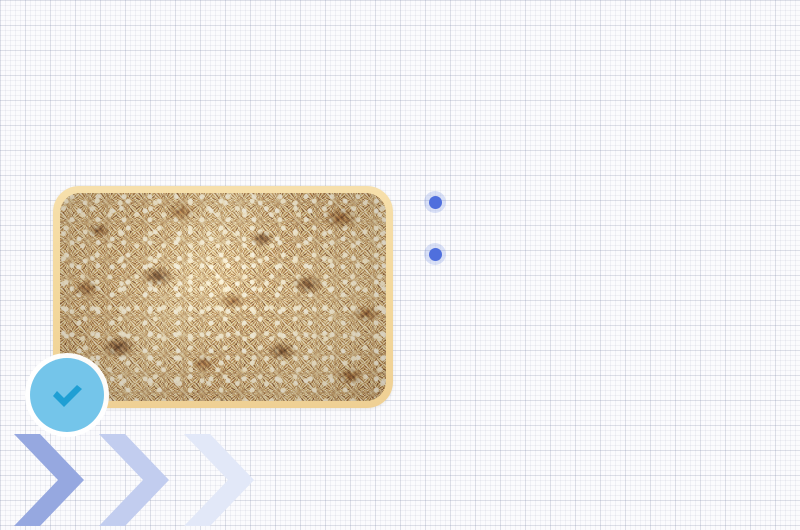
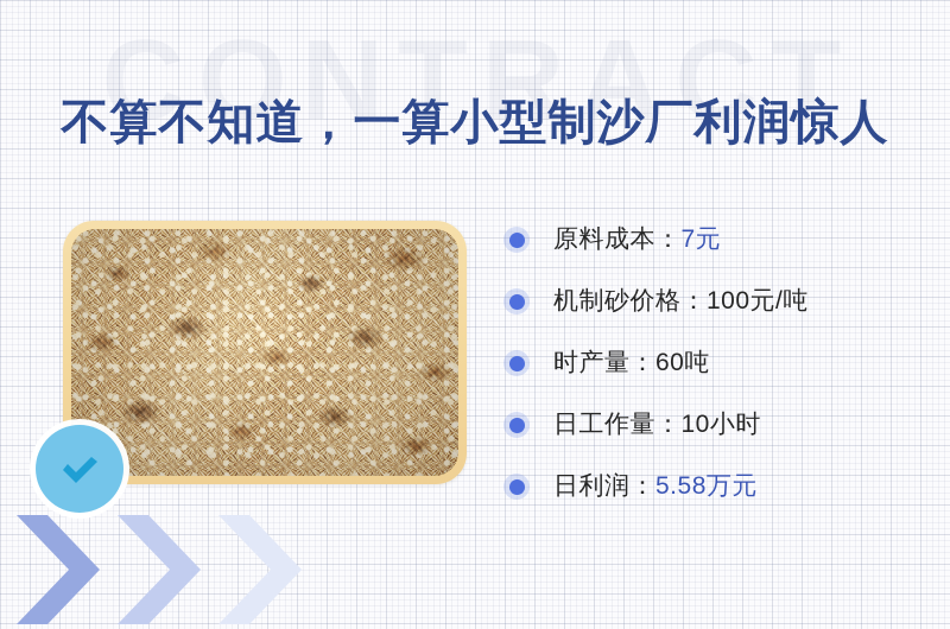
+ CONTRACT
+ 不算不知道，一算小型制沙厂利润惊人
+ 原料成本：7元
+ 机制砂价格：100元/吨
+ 时产量：60吨
+ 日工作量：10小时
+ 日利润：5.58万元
